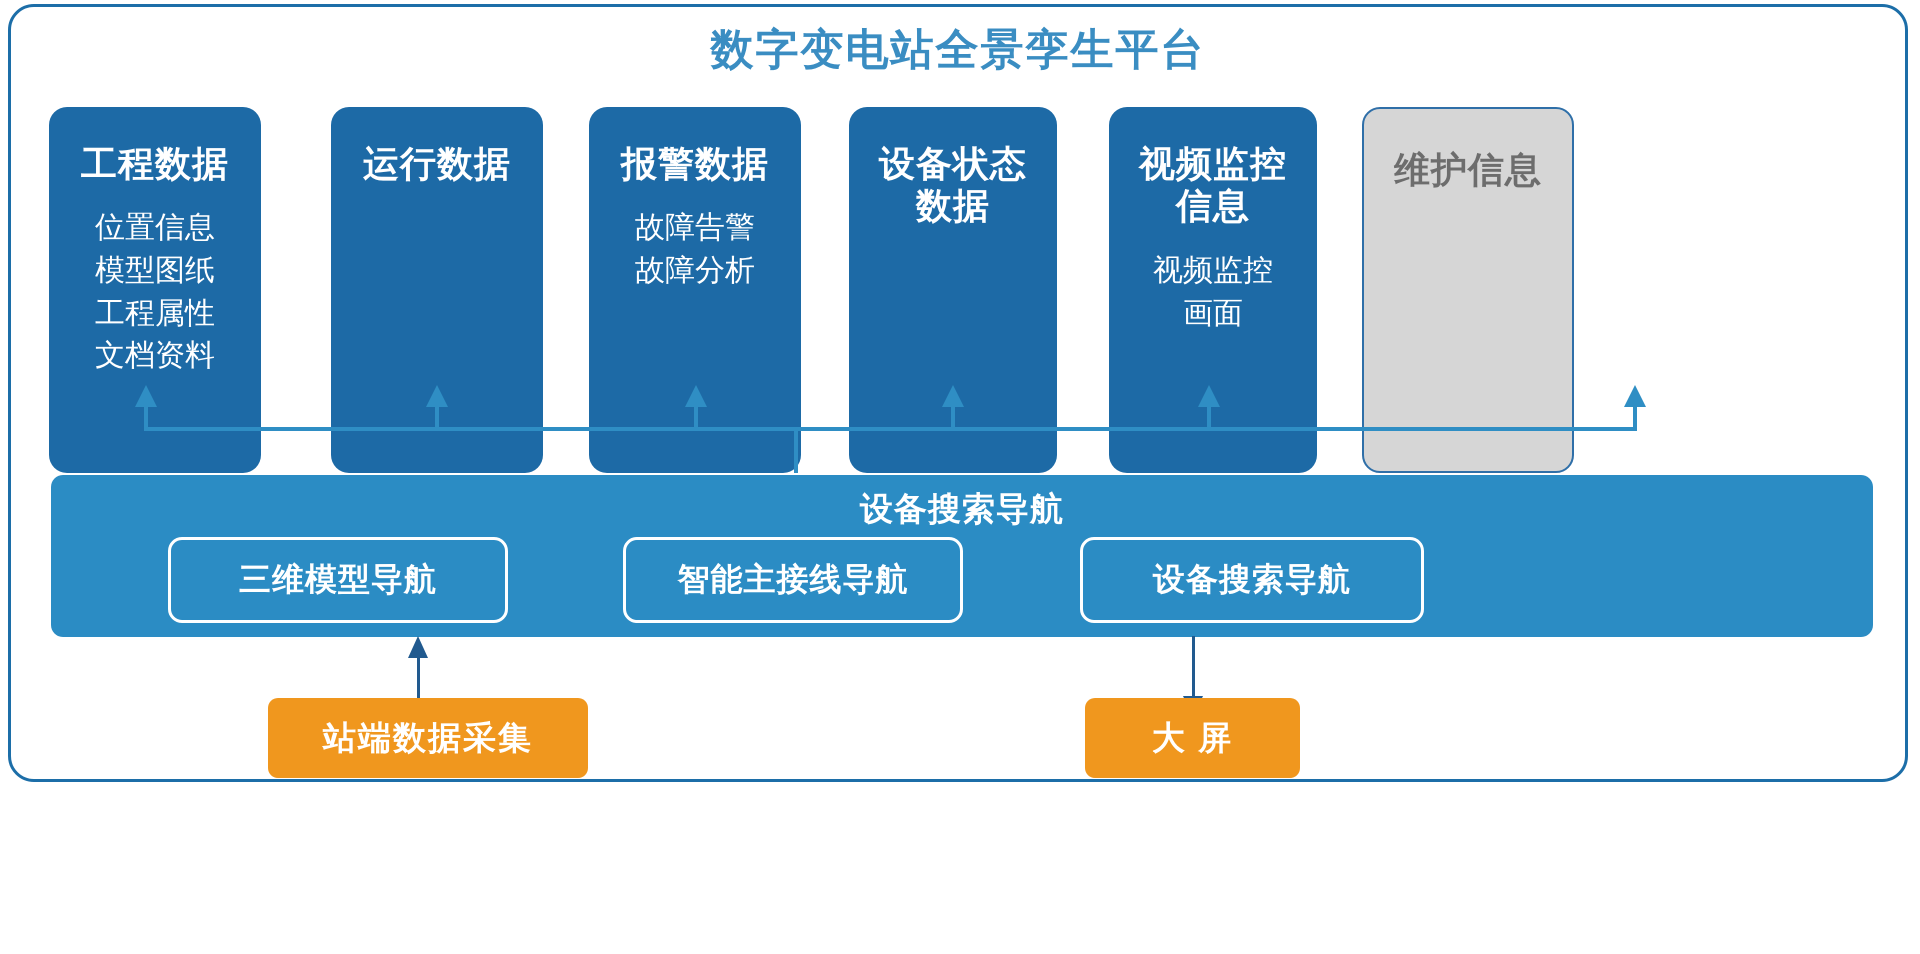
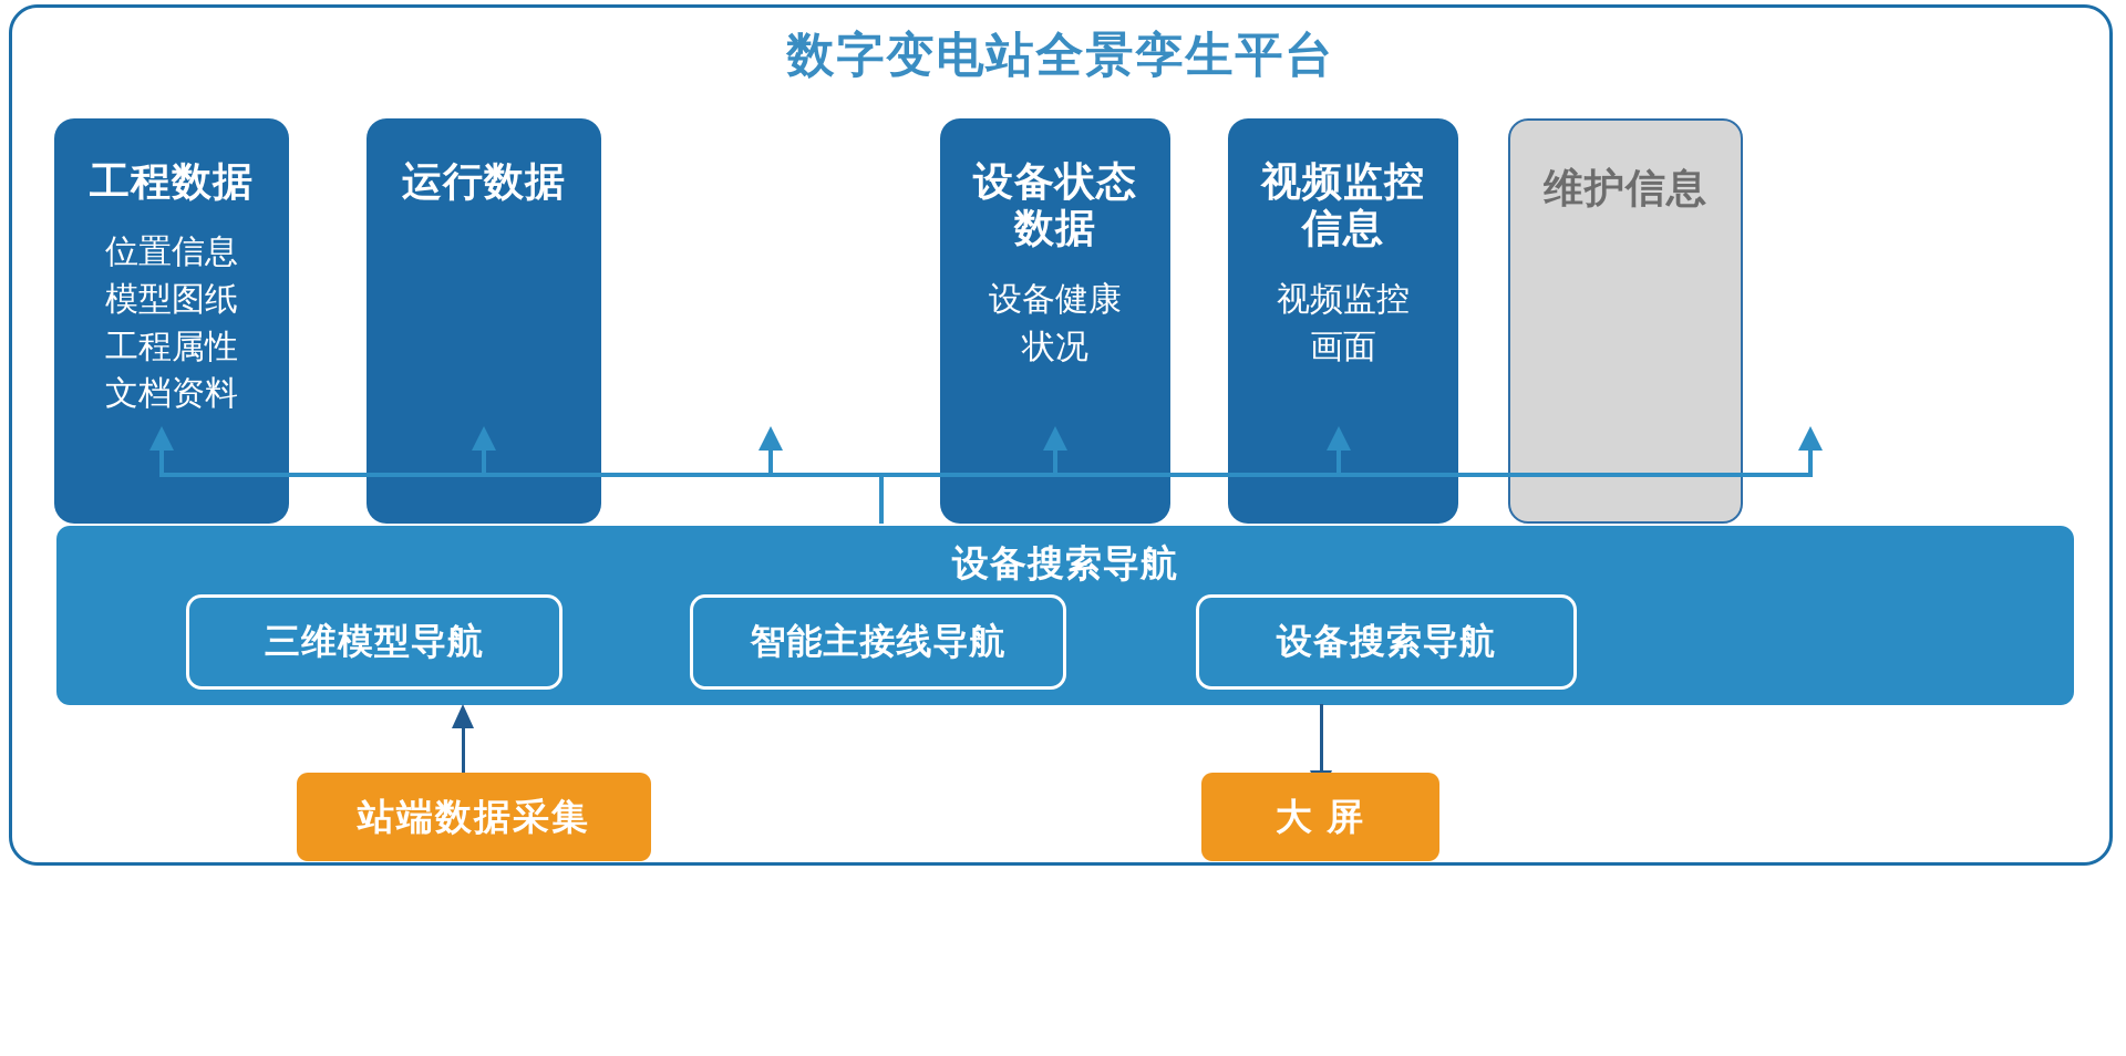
  数字变电站全景孪生平台
  工程数据
  位置信息
  模型图纸
  工程属性
  文档资料
  运行数据
- 报警数据
- 故障告警
- 故障分析
  设备状态
  数据
+ 设备健康
+ 状况
  视频监控
  信息
  视频监控
  画面
  维护信息
  设备搜索导航
  三维模型导航
  智能主接线导航
  设备搜索导航
  站端数据采集
  大 屏
